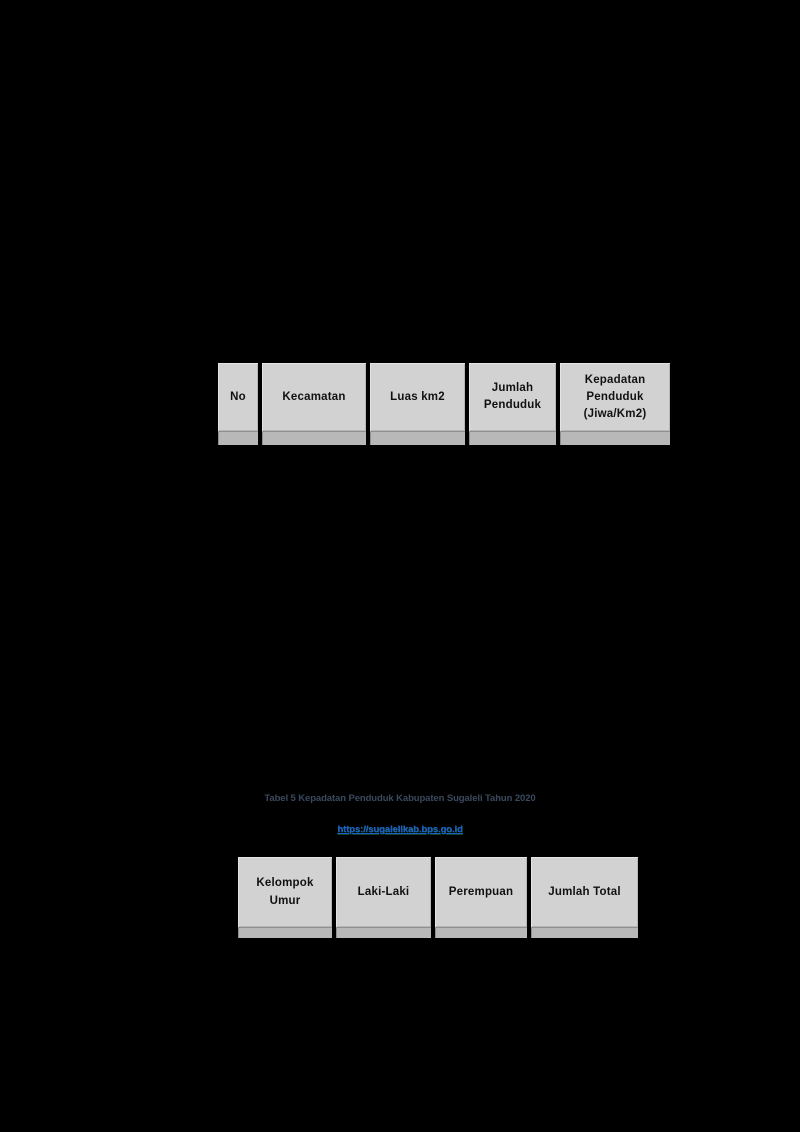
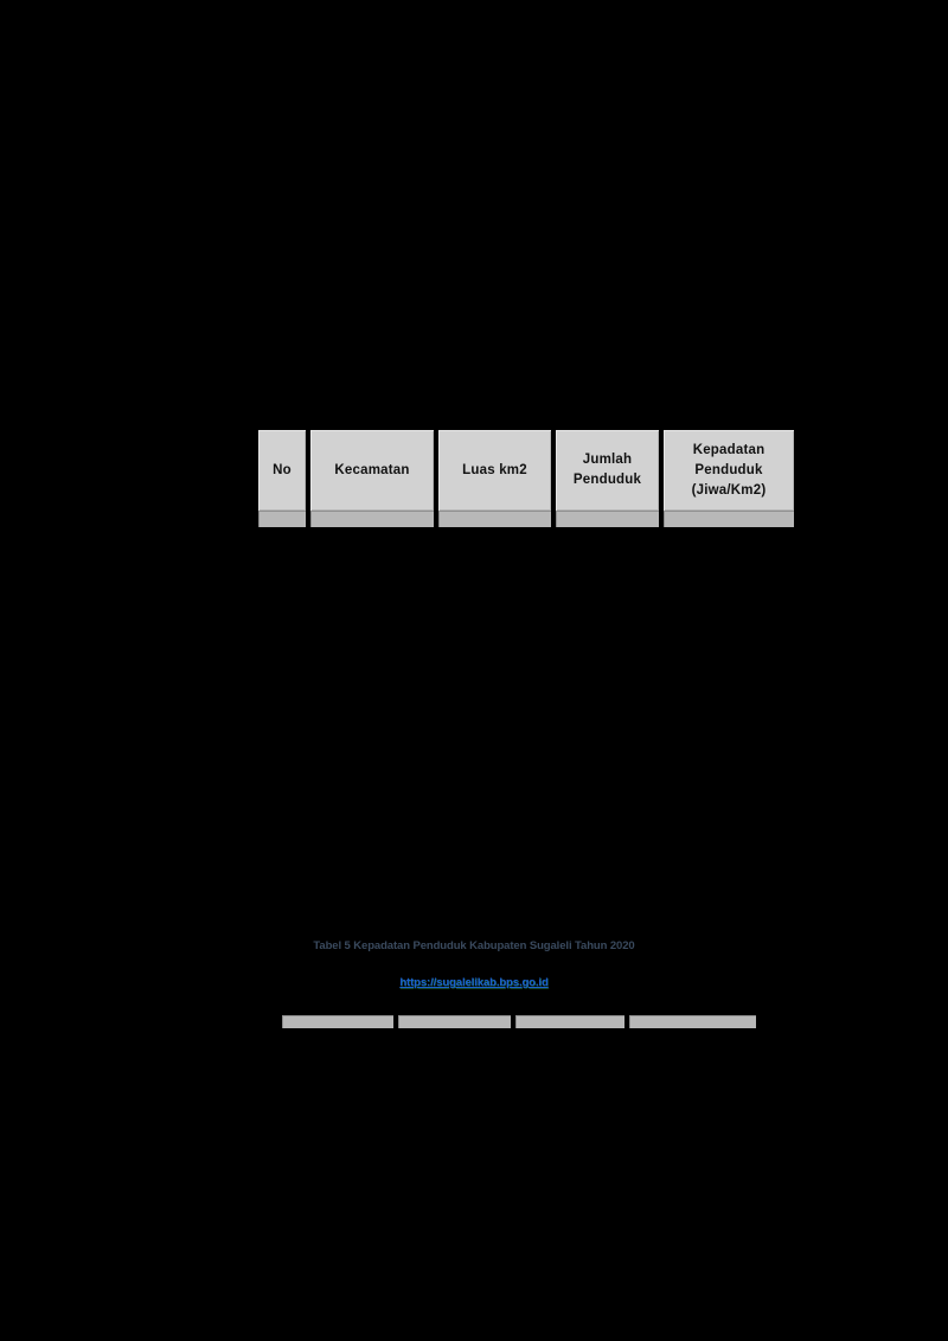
  No	Kecamatan	Luas km2	Jumlah Penduduk	Kepadatan Penduduk (Jiwa/Km2)
  Tabel 5 Kepadatan Penduduk Kabupaten Sugaleli Tahun 2020
  https://sugalelikab.bps.go.id
- Kelompok Umur	Laki-Laki	Perempuan	Jumlah Total
